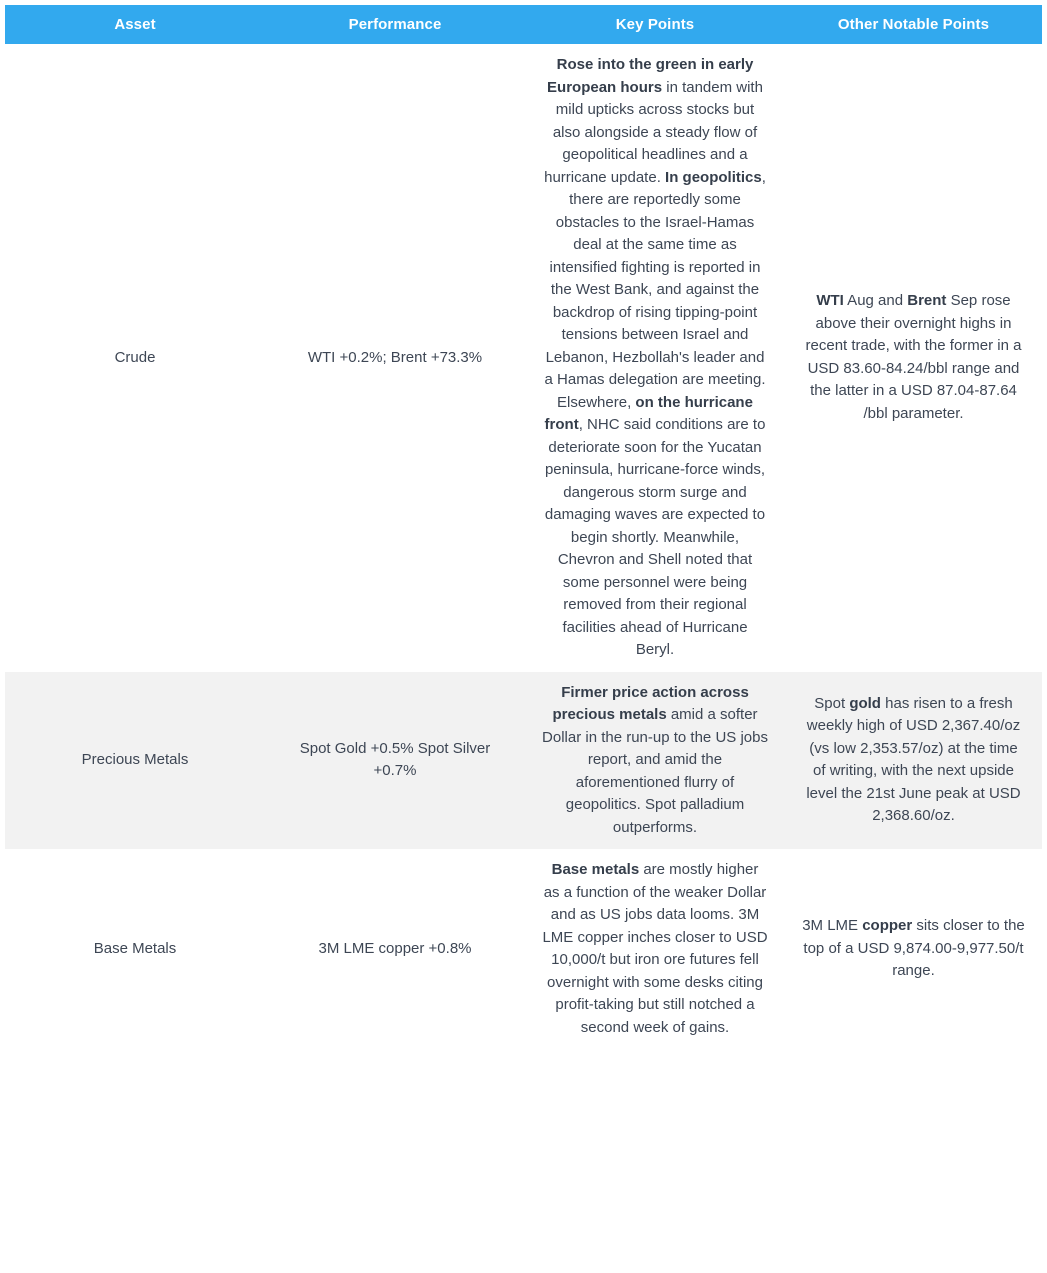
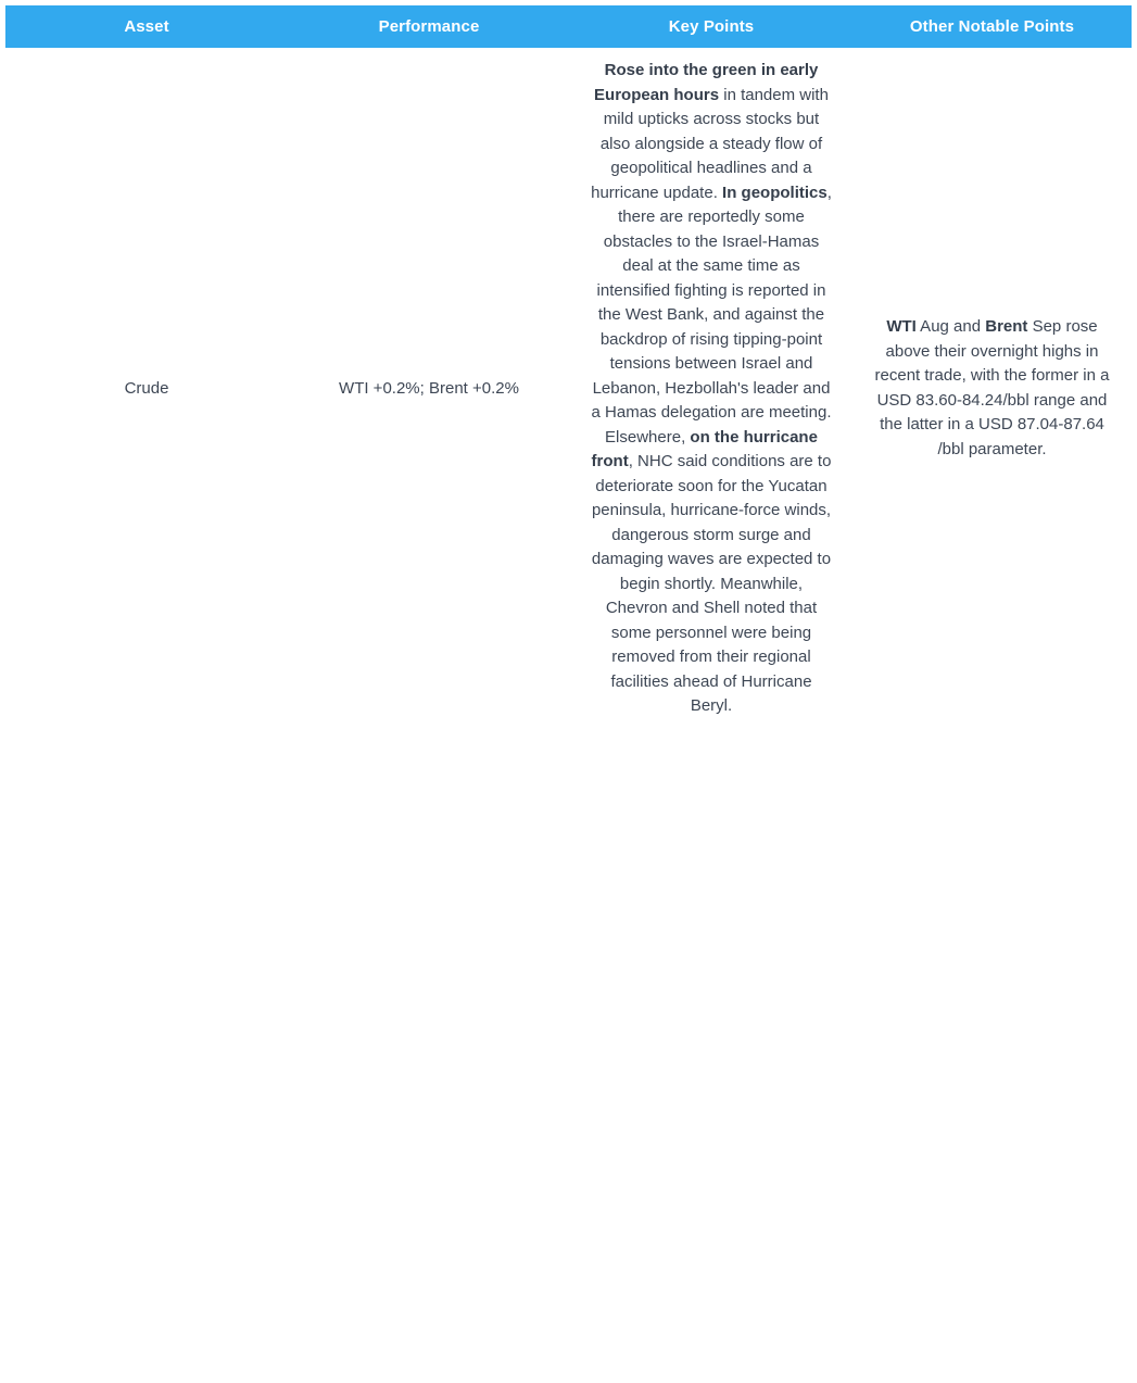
  Asset	Performance	Key Points	Other Notable Points
- Crude	WTI +0.2%; Brent +73.3%	Rose into the green in early European hours in tandem with mild upticks across stocks but also alongside a steady flow of geopolitical headlines and a hurricane update. In geopolitics, there are reportedly some obstacles to the Israel-Hamas deal at the same time as intensified fighting is reported in the West Bank, and against the backdrop of rising tipping-point tensions between Israel and Lebanon, Hezbollah's leader and a Hamas delegation are meeting. Elsewhere, on the hurricane front, NHC said conditions are to deteriorate soon for the Yucatan peninsula, hurricane-force winds, dangerous storm surge and damaging waves are expected to begin shortly. Meanwhile, Chevron and Shell noted that some personnel were being removed from their regional facilities ahead of Hurricane Beryl.	WTI Aug and Brent Sep rose above their overnight highs in recent trade, with the former in a USD 83.60-84.24/bbl range and the latter in a USD 87.04-87.64 /bbl parameter.
+ Crude	WTI +0.2%; Brent +0.2%	Rose into the green in early European hours in tandem with mild upticks across stocks but also alongside a steady flow of geopolitical headlines and a hurricane update. In geopolitics, there are reportedly some obstacles to the Israel-Hamas deal at the same time as intensified fighting is reported in the West Bank, and against the backdrop of rising tipping-point tensions between Israel and Lebanon, Hezbollah's leader and a Hamas delegation are meeting. Elsewhere, on the hurricane front, NHC said conditions are to deteriorate soon for the Yucatan peninsula, hurricane-force winds, dangerous storm surge and damaging waves are expected to begin shortly. Meanwhile, Chevron and Shell noted that some personnel were being removed from their regional facilities ahead of Hurricane Beryl.	WTI Aug and Brent Sep rose above their overnight highs in recent trade, with the former in a USD 83.60-84.24/bbl range and the latter in a USD 87.04-87.64 /bbl parameter.
- Precious Metals	Spot Gold +0.5% Spot Silver +0.7%	Firmer price action across precious metals amid a softer Dollar in the run-up to the US jobs report, and amid the aforementioned flurry of geopolitics. Spot palladium outperforms.	Spot gold has risen to a fresh weekly high of USD 2,367.40/oz (vs low 2,353.57/oz) at the time of writing, with the next upside level the 21st June peak at USD 2,368.60/oz.
- Base Metals	3M LME copper +0.8%	Base metals are mostly higher as a function of the weaker Dollar and as US jobs data looms. 3M LME copper inches closer to USD 10,000/t but iron ore futures fell overnight with some desks citing profit-taking but still notched a second week of gains.	3M LME copper sits closer to the top of a USD 9,874.00-9,977.50/t range.
